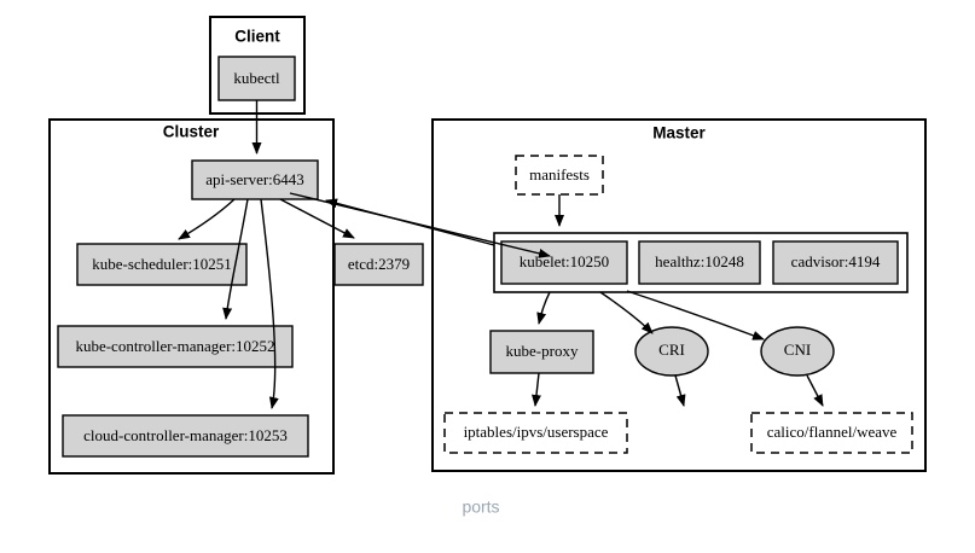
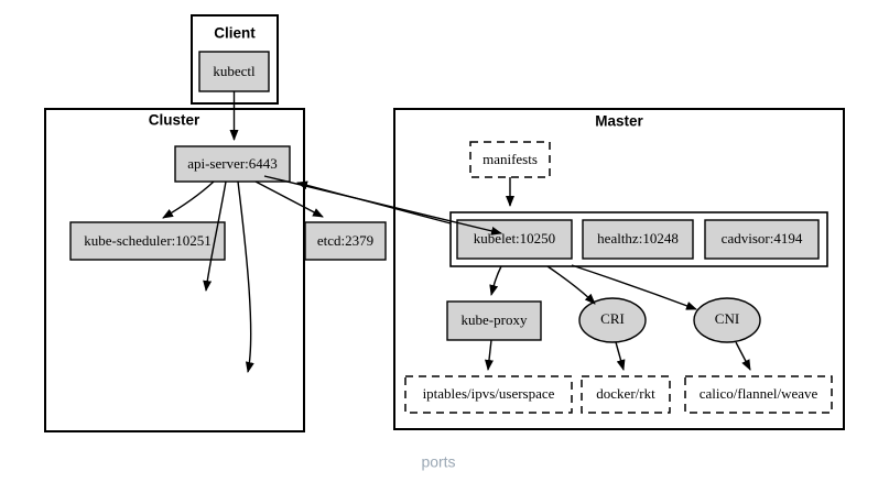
  Client
  kubectl
  Cluster
  api-server:6443
  kube-scheduler:10251
- kube-controller-manager:10252
- cloud-controller-manager:10253
  etcd:2379
  Master
  manifests
  kubelet:10250
  healthz:10248
  cadvisor:4194
  kube-proxy
  CRI
  CNI
  iptables/ipvs/userspace
+ docker/rkt
  calico/flannel/weave
  ports
